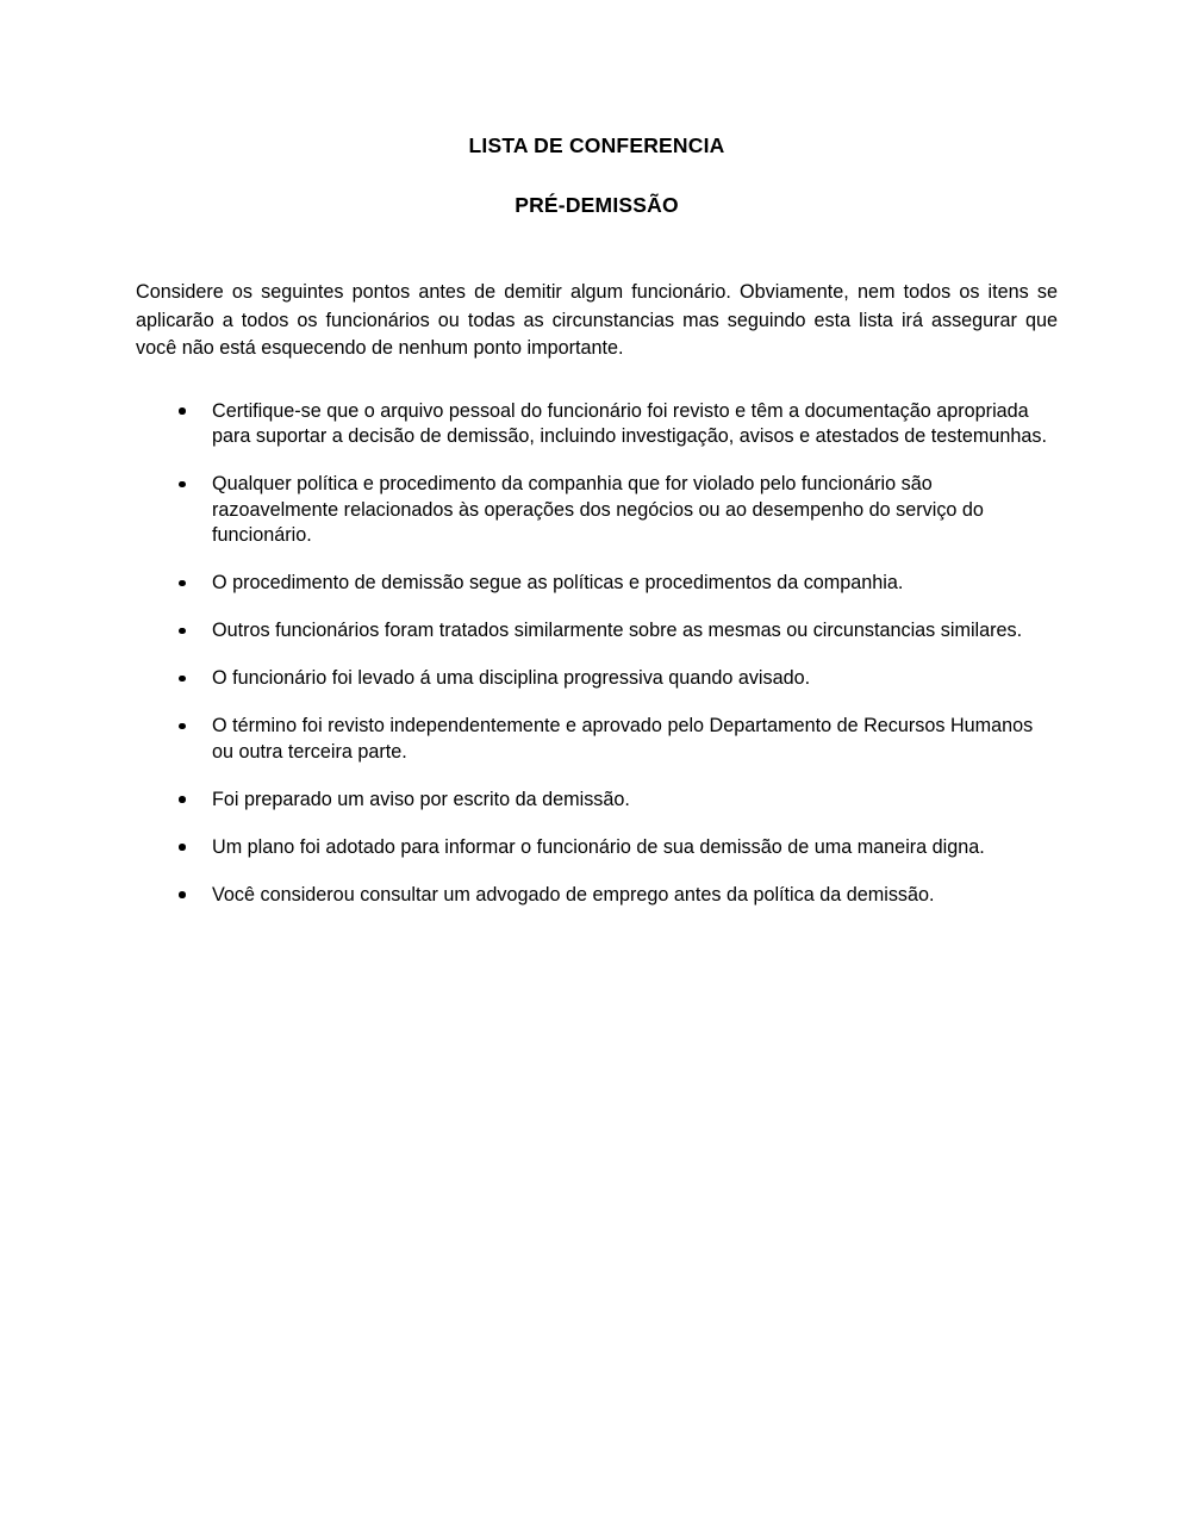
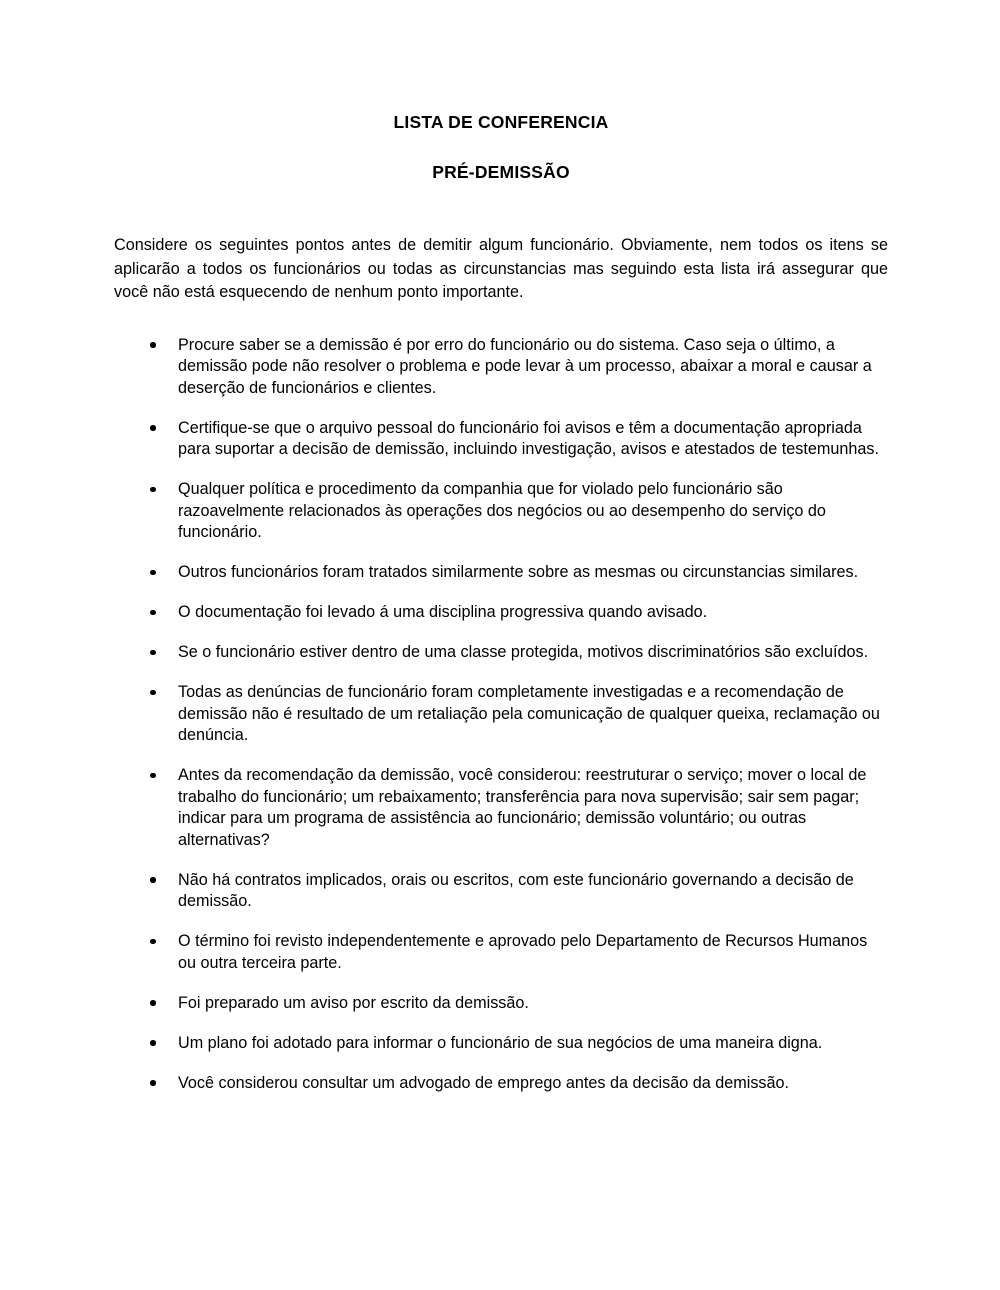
  LISTA DE CONFERENCIA
  PRÉ-DEMISSÃO
  Considere os seguintes pontos antes de demitir algum funcionário. Obviamente, nem todos os itens se aplicarão a todos os funcionários ou todas as circunstancias mas seguindo esta lista irá assegurar que você não está esquecendo de nenhum ponto importante.
+ Procure saber se a demissão é por erro do funcionário ou do sistema. Caso seja o último, a demissão pode não resolver o problema e pode levar à um processo, abaixar a moral e causar a deserção de funcionários e clientes.
- Certifique-se que o arquivo pessoal do funcionário foi revisto e têm a documentação apropriada para suportar a decisão de demissão, incluindo investigação, avisos e atestados de testemunhas.
+ Certifique-se que o arquivo pessoal do funcionário foi avisos e têm a documentação apropriada para suportar a decisão de demissão, incluindo investigação, avisos e atestados de testemunhas.
  Qualquer política e procedimento da companhia que for violado pelo funcionário são razoavelmente relacionados às operações dos negócios ou ao desempenho do serviço do funcionário.
- O procedimento de demissão segue as políticas e procedimentos da companhia.
  Outros funcionários foram tratados similarmente sobre as mesmas ou circunstancias similares.
- O funcionário foi levado á uma disciplina progressiva quando avisado.
+ O documentação foi levado á uma disciplina progressiva quando avisado.
+ Se o funcionário estiver dentro de uma classe protegida, motivos discriminatórios são excluídos.
+ Todas as denúncias de funcionário foram completamente investigadas e a recomendação de demissão não é resultado de um retaliação pela comunicação de qualquer queixa, reclamação ou denúncia.
+ Antes da recomendação da demissão, você considerou: reestruturar o serviço; mover o local de trabalho do funcionário; um rebaixamento; transferência para nova supervisão; sair sem pagar; indicar para um programa de assistência ao funcionário; demissão voluntário; ou outras alternativas?
+ Não há contratos implicados, orais ou escritos, com este funcionário governando a decisão de demissão.
  O término foi revisto independentemente e aprovado pelo Departamento de Recursos Humanos ou outra terceira parte.
  Foi preparado um aviso por escrito da demissão.
- Um plano foi adotado para informar o funcionário de sua demissão de uma maneira digna.
+ Um plano foi adotado para informar o funcionário de sua negócios de uma maneira digna.
- Você considerou consultar um advogado de emprego antes da política da demissão.
+ Você considerou consultar um advogado de emprego antes da decisão da demissão.
